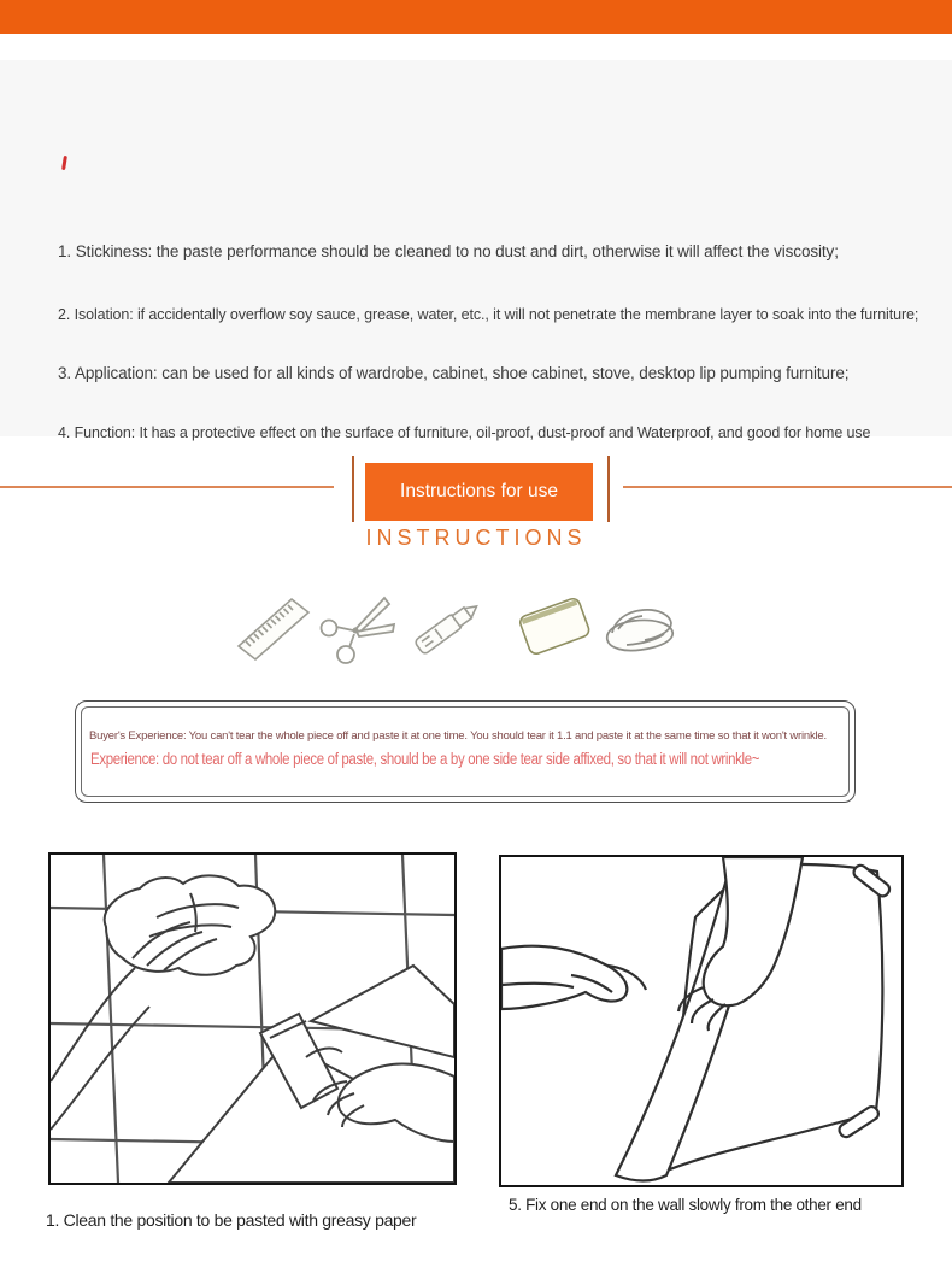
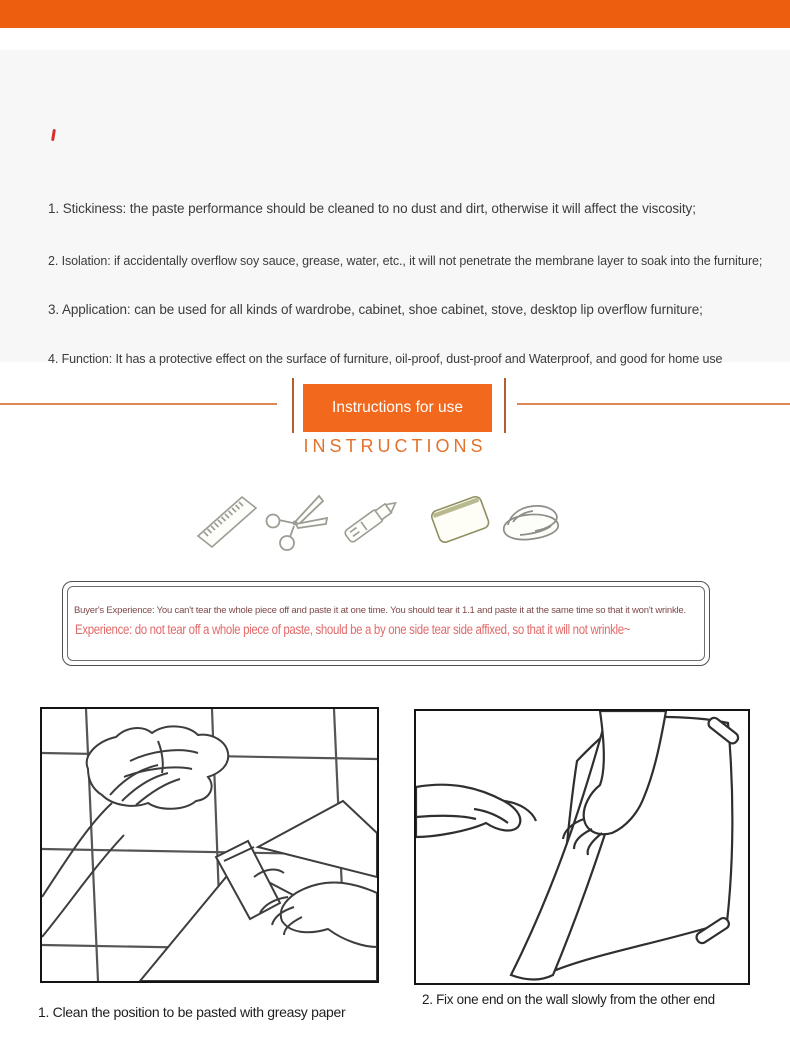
  1. Stickiness: the paste performance should be cleaned to no dust and dirt, otherwise it will affect the viscosity;
  2. Isolation: if accidentally overflow soy sauce, grease, water, etc., it will not penetrate the membrane layer to soak into the furniture;
- 3. Application: can be used for all kinds of wardrobe, cabinet, shoe cabinet, stove, desktop lip pumping furniture;
+ 3. Application: can be used for all kinds of wardrobe, cabinet, shoe cabinet, stove, desktop lip overflow furniture;
  4. Function: It has a protective effect on the surface of furniture, oil-proof, dust-proof and Waterproof, and good for home use
  Instructions for use
  INSTRUCTIONS
  Buyer's Experience: You can't tear the whole piece off and paste it at one time. You should tear it 1.1 and paste it at the same time so that it won't wrinkle.
  Experience: do not tear off a whole piece of paste, should be a by one side tear side affixed, so that it will not wrinkle~
  1. Clean the position to be pasted with greasy paper
- 5. Fix one end on the wall slowly from the other end
+ 2. Fix one end on the wall slowly from the other end
